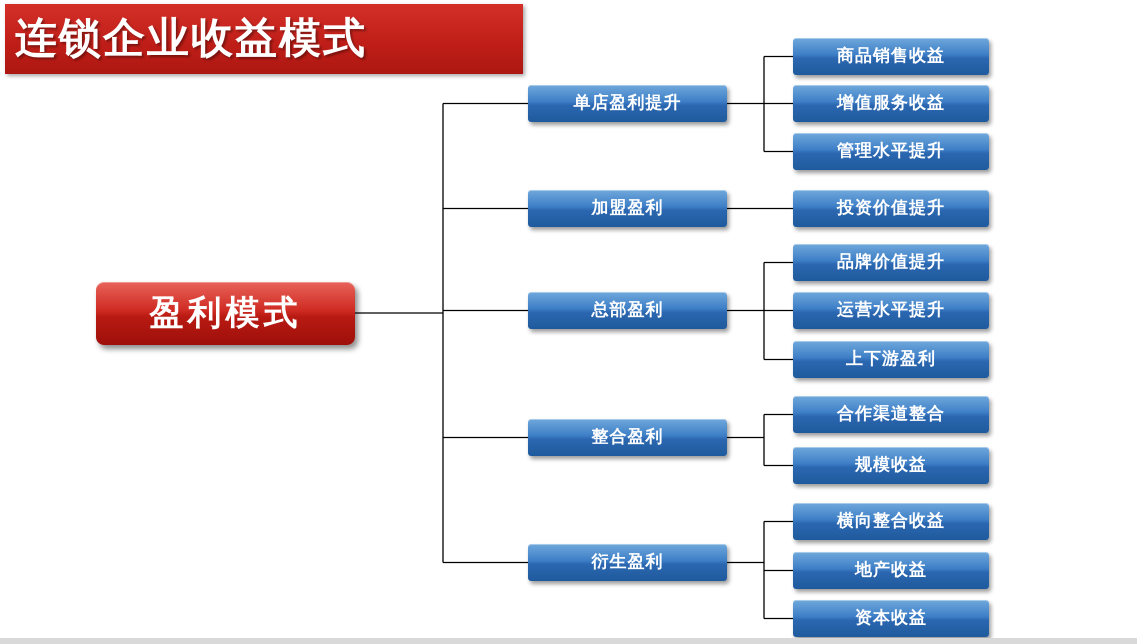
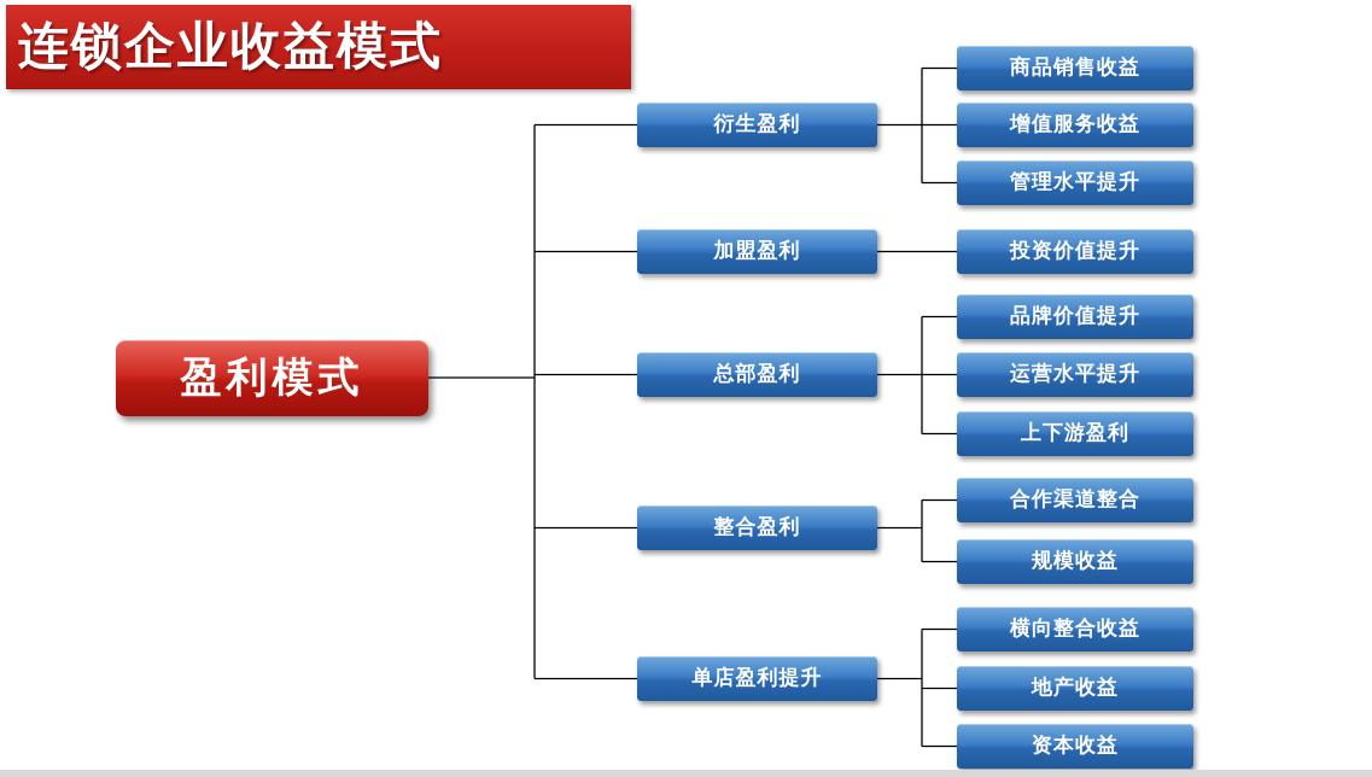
  连锁企业收益模式
  盈利模式
- 单店盈利提升
+ 衍生盈利
  加盟盈利
  总部盈利
  整合盈利
- 衍生盈利
+ 单店盈利提升
  商品销售收益
  增值服务收益
  管理水平提升
  投资价值提升
  品牌价值提升
  运营水平提升
  上下游盈利
  合作渠道整合
  规模收益
  横向整合收益
  地产收益
  资本收益
